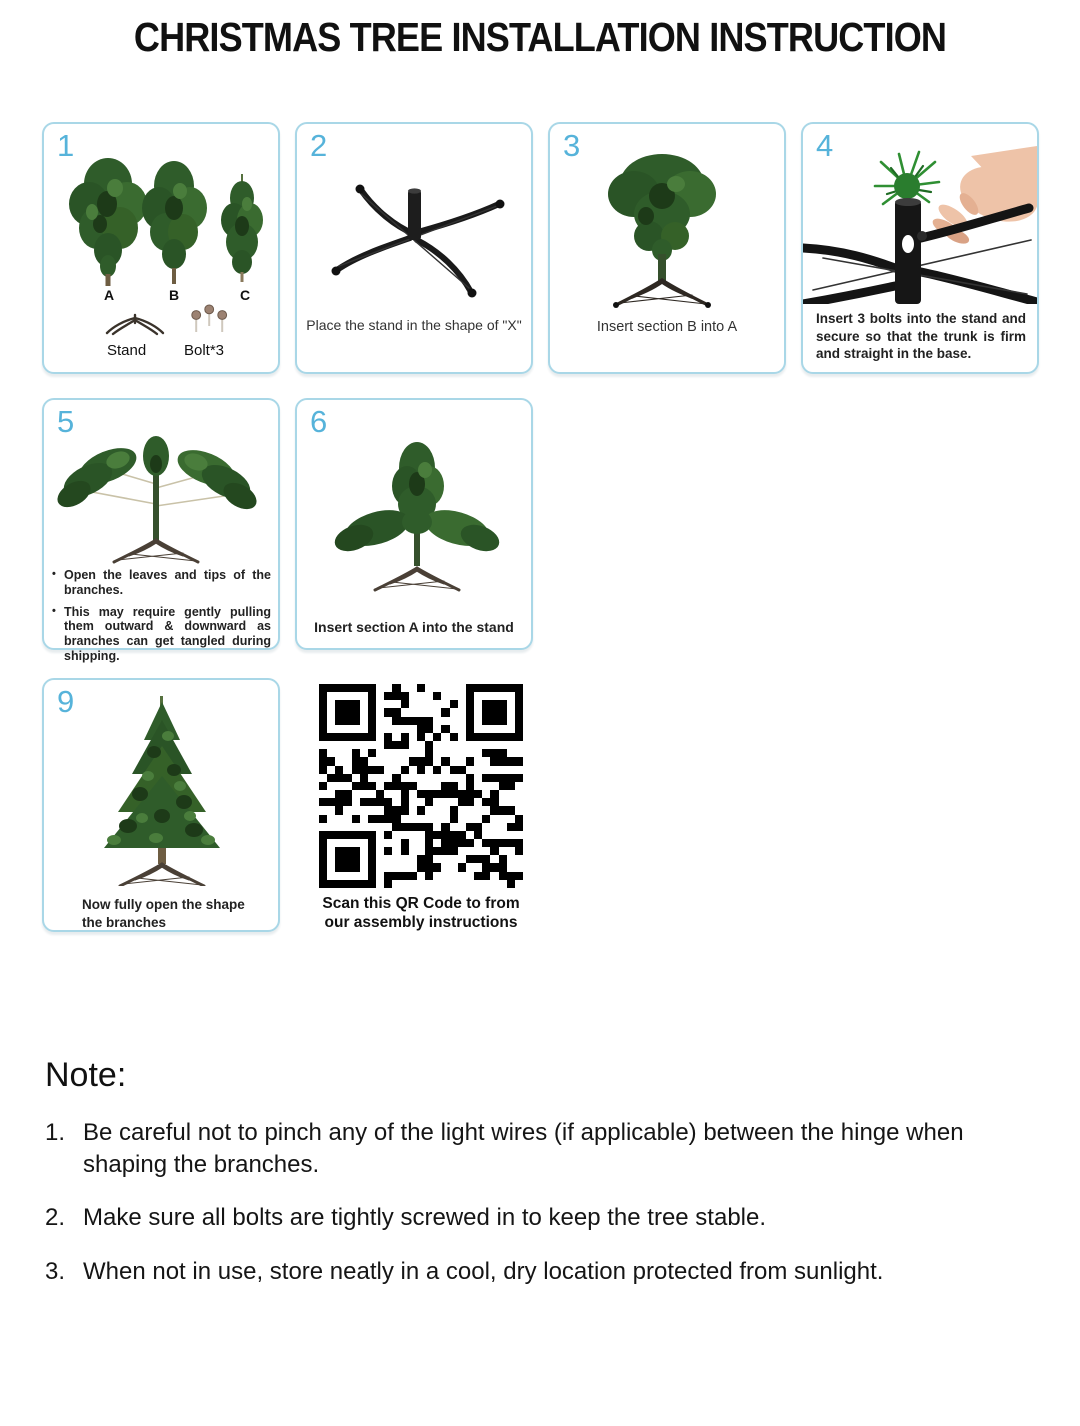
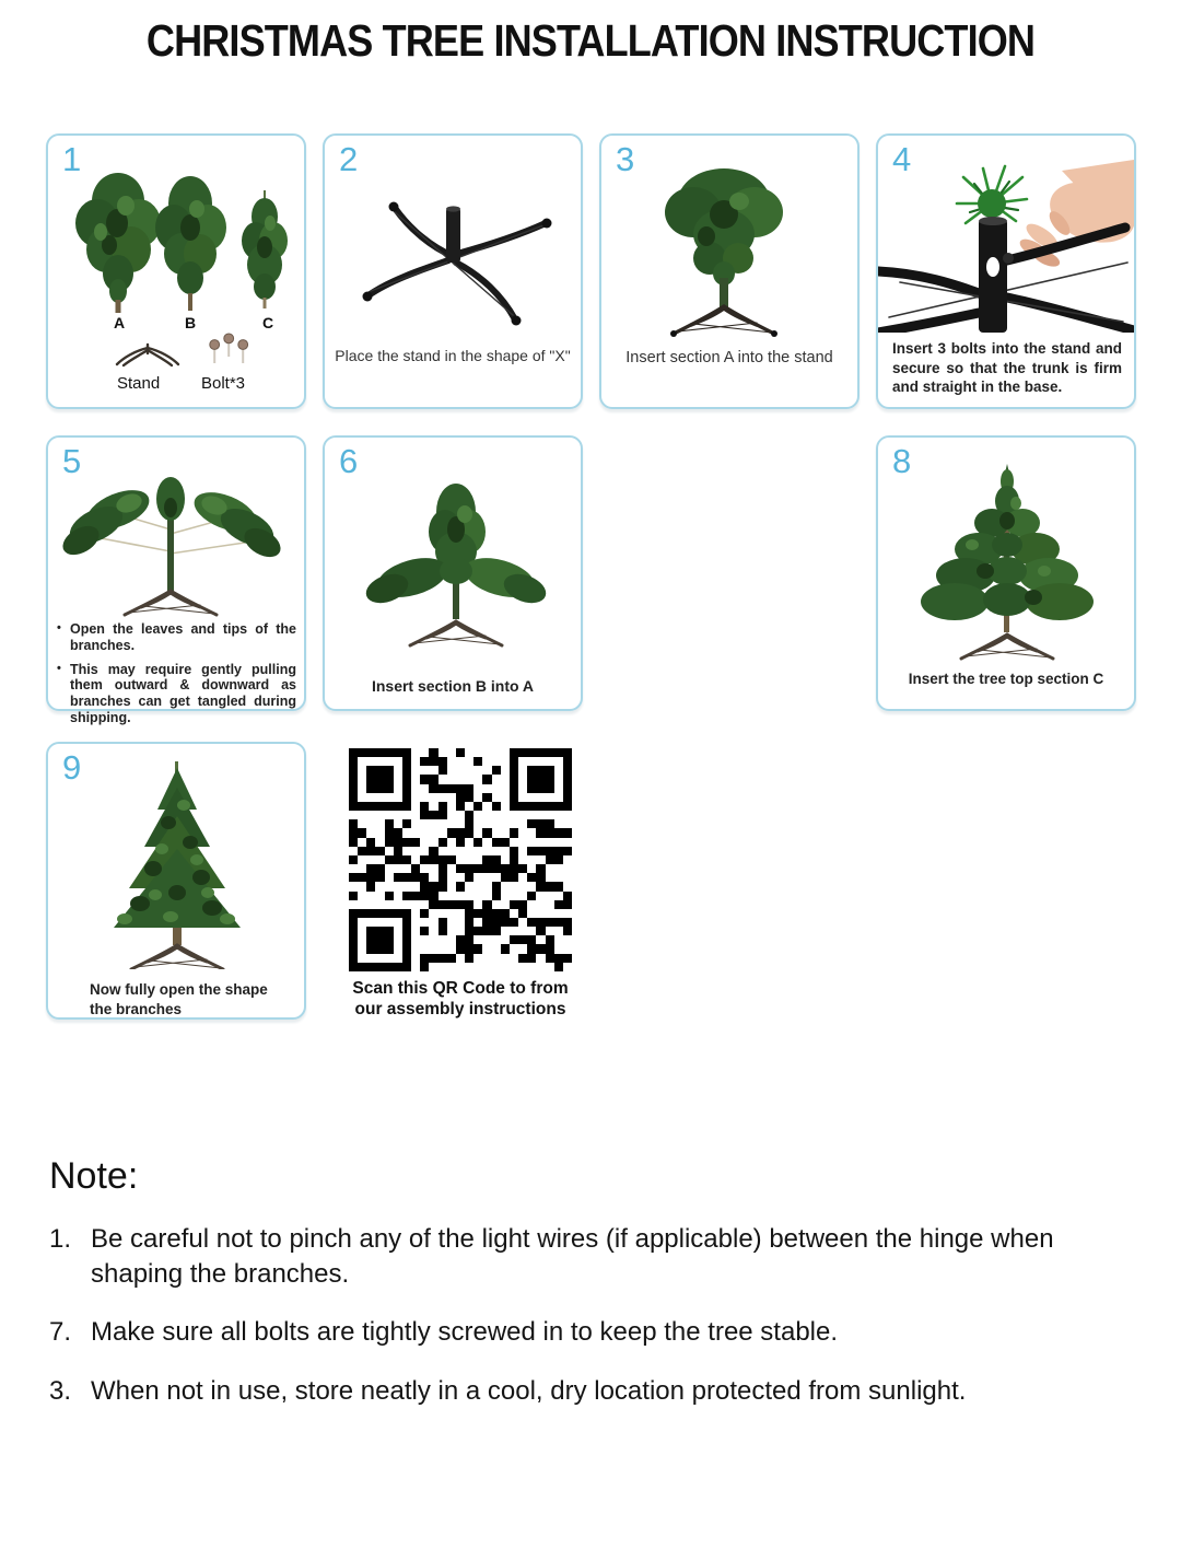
  CHRISTMAS TREE INSTALLATION INSTRUCTION
  1
  A
  B
  C
  Stand
  Bolt*3
  2
  Place the stand in the shape of "X"
  3
- Insert section B into A
+ Insert section A into the stand
  4
  Insert 3 bolts into the stand and secure so that the trunk is firm and straight in the base.
  5
  •
  Open the leaves and tips of the branches.
  •
  This may require gently pulling them outward & downward as branches can get tangled during shipping.
  6
- Insert section A into the stand
+ Insert section B into A
+ 8
+ Insert the tree top section C
  9
  Now fully open the shape the branches
  Scan this QR Code to from
  our assembly instructions
  Note:
  1.
  Be careful not to pinch any of the light wires (if applicable) between the hinge when shaping the branches.
- 2.
+ 7.
  Make sure all bolts are tightly screwed in to keep the tree stable.
  3.
  When not in use, store neatly in a cool, dry location protected from sunlight.
